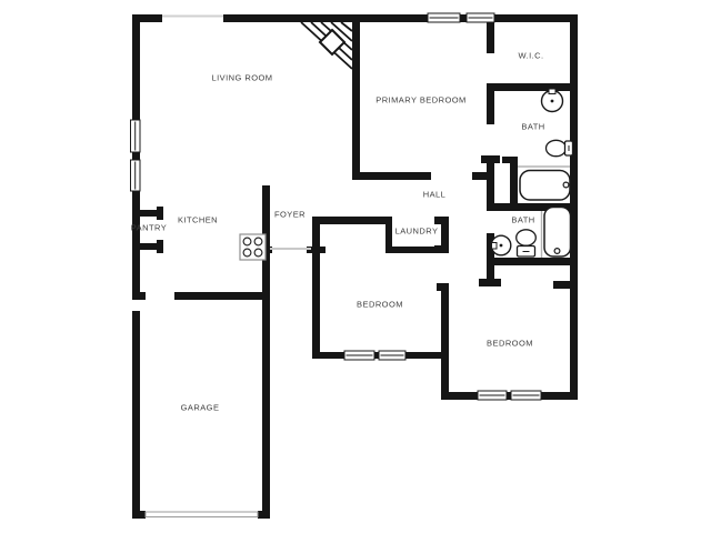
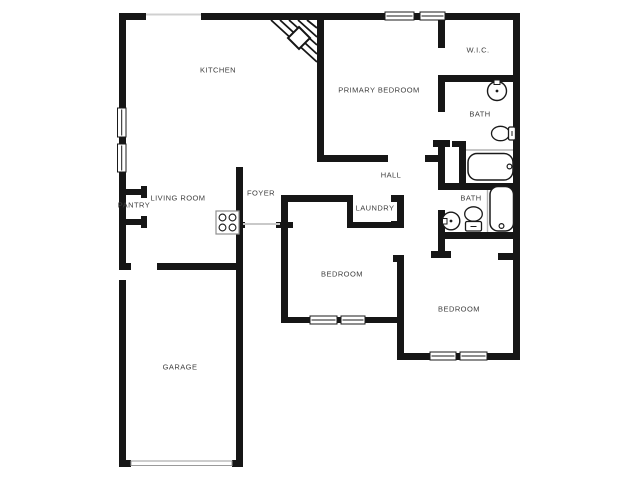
- LIVING ROOM
+ KITCHEN
  PRIMARY BEDROOM
  W.I.C.
  BATH
- KITCHEN
+ LIVING ROOM
  PANTRY
  FOYER
  HALL
  LAUNDRY
  BATH
  BEDROOM
  BEDROOM
  GARAGE
